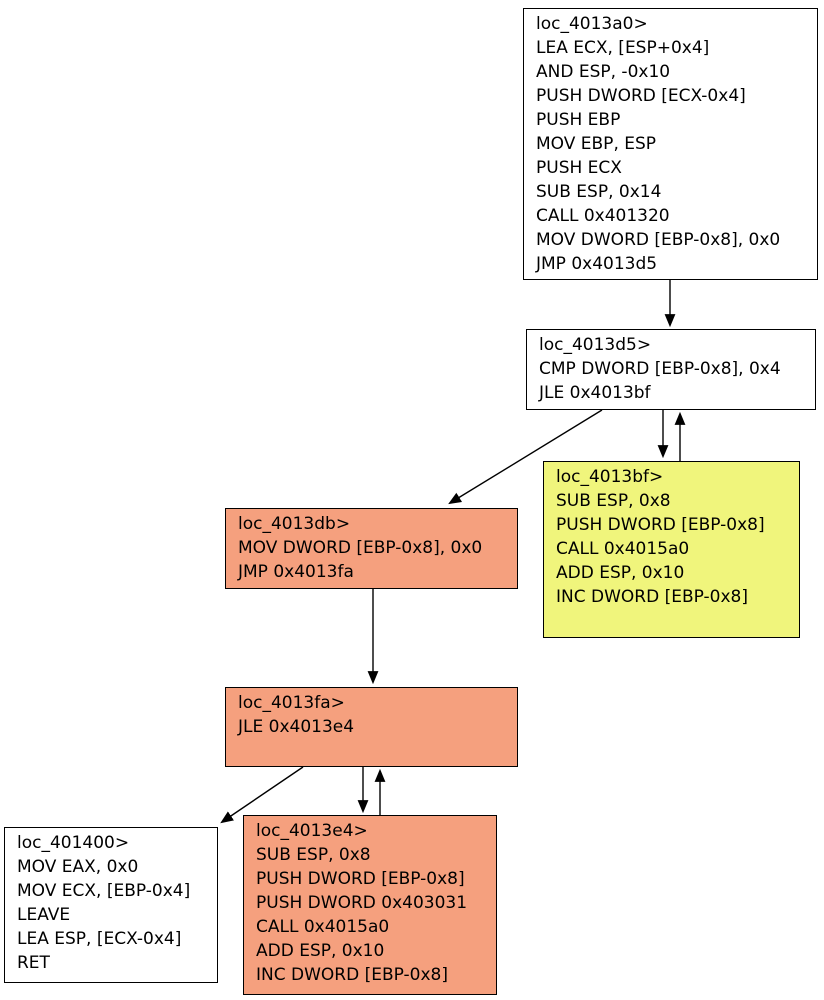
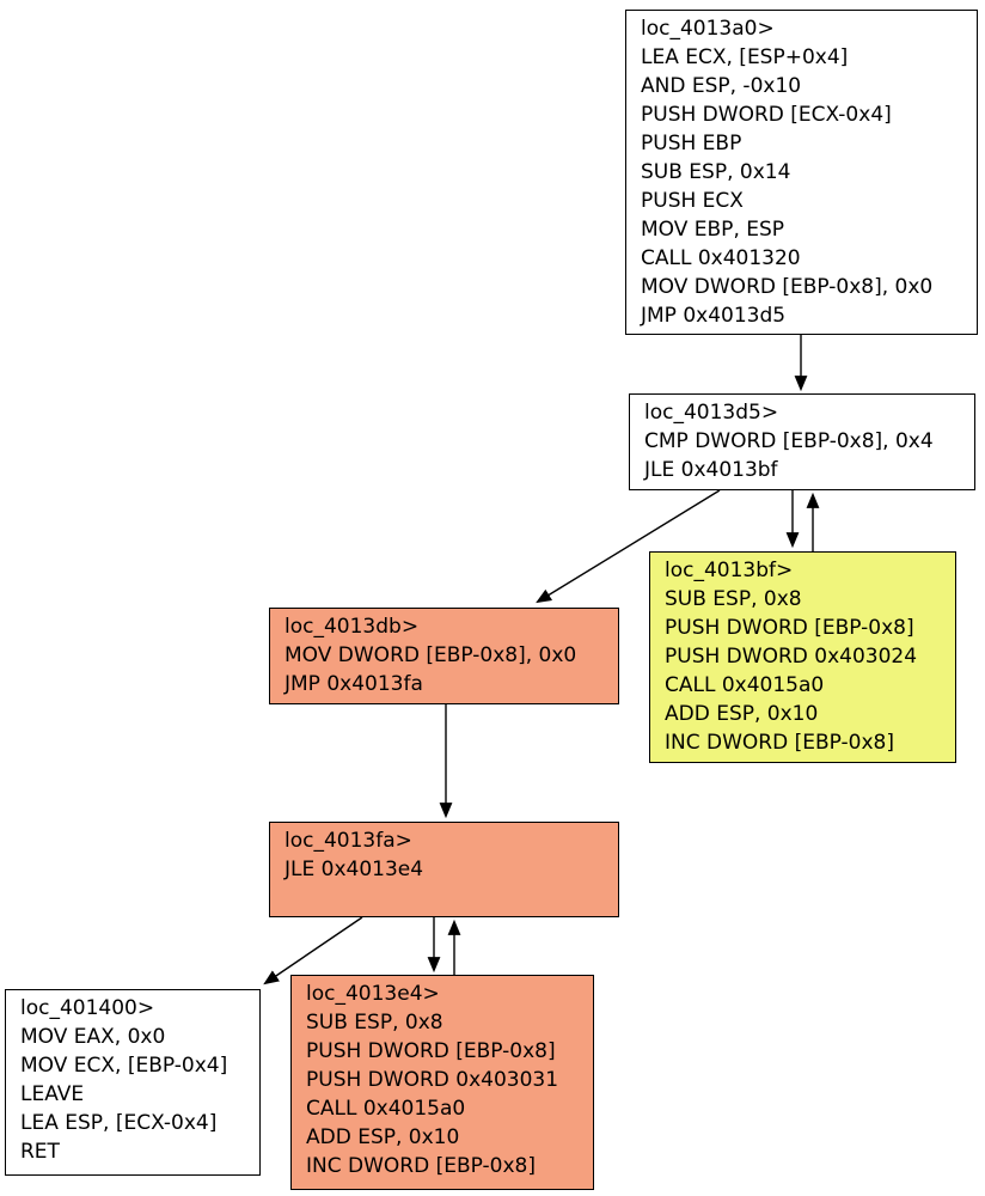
  loc_4013a0>
  LEA ECX, [ESP+0x4]
  AND ESP, -0x10
  PUSH DWORD [ECX-0x4]
  PUSH EBP
- MOV EBP, ESP
+ SUB ESP, 0x14
  PUSH ECX
- SUB ESP, 0x14
+ MOV EBP, ESP
  CALL 0x401320
  MOV DWORD [EBP-0x8], 0x0
  JMP 0x4013d5
  loc_4013d5>
  CMP DWORD [EBP-0x8], 0x4
  JLE 0x4013bf
  loc_4013bf>
  SUB ESP, 0x8
  PUSH DWORD [EBP-0x8]
+ PUSH DWORD 0x403024
  CALL 0x4015a0
  ADD ESP, 0x10
  INC DWORD [EBP-0x8]
  loc_4013db>
  MOV DWORD [EBP-0x8], 0x0
  JMP 0x4013fa
  loc_4013fa>
  JLE 0x4013e4
  loc_401400>
  MOV EAX, 0x0
  MOV ECX, [EBP-0x4]
  LEAVE
  LEA ESP, [ECX-0x4]
  RET
  loc_4013e4>
  SUB ESP, 0x8
  PUSH DWORD [EBP-0x8]
  PUSH DWORD 0x403031
  CALL 0x4015a0
  ADD ESP, 0x10
  INC DWORD [EBP-0x8]
